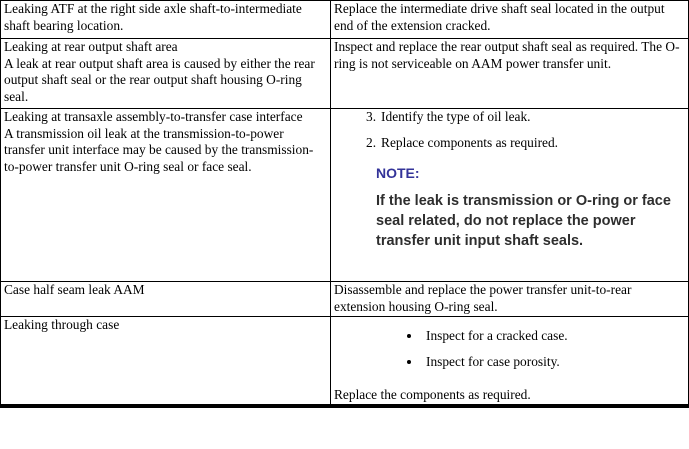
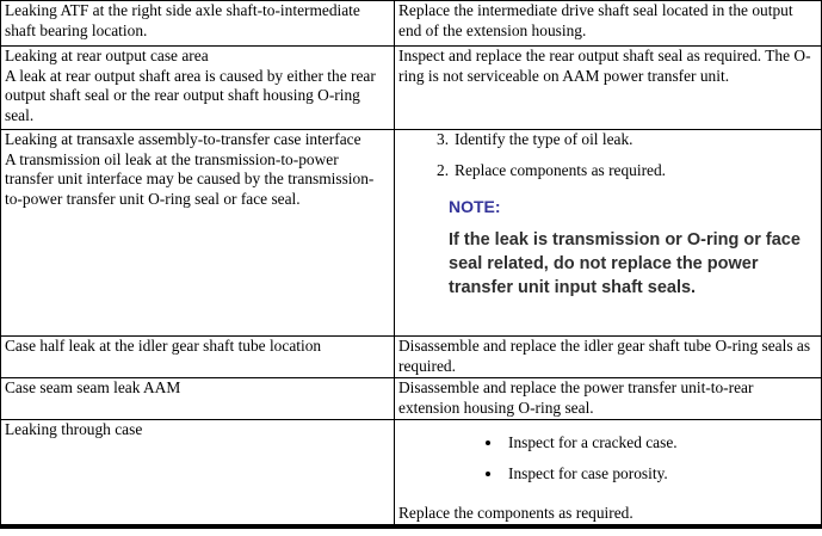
- Leaking ATF at the right side axle shaft-to-intermediate shaft bearing location.	Replace the intermediate drive shaft seal located in the output end of the extension cracked.
+ Leaking ATF at the right side axle shaft-to-intermediate shaft bearing location.	Replace the intermediate drive shaft seal located in the output end of the extension housing.
- Leaking at rear output shaft area A leak at rear output shaft area is caused by either the rear output shaft seal or the rear output shaft housing O-ring seal.	Inspect and replace the rear output shaft seal as required. The O-ring is not serviceable on AAM power transfer unit.
+ Leaking at rear output case area A leak at rear output shaft area is caused by either the rear output shaft seal or the rear output shaft housing O-ring seal.	Inspect and replace the rear output shaft seal as required. The O-ring is not serviceable on AAM power transfer unit.
  Leaking at transaxle assembly-to-transfer case interface A transmission oil leak at the transmission-to-power transfer unit interface may be caused by the transmission-to-power transfer unit O-ring seal or face seal.	3. Identify the type of oil leak. 2. Replace components as required. NOTE: If the leak is transmission or O-ring or face seal related, do not replace the power transfer unit input shaft seals.
+ Case half leak at the idler gear shaft tube location	Disassemble and replace the idler gear shaft tube O-ring seals as required.
- Case half seam leak AAM	Disassemble and replace the power transfer unit-to-rear extension housing O-ring seal.
+ Case seam seam leak AAM	Disassemble and replace the power transfer unit-to-rear extension housing O-ring seal.
  Leaking through case	Inspect for a cracked case. Inspect for case porosity. Replace the components as required.
